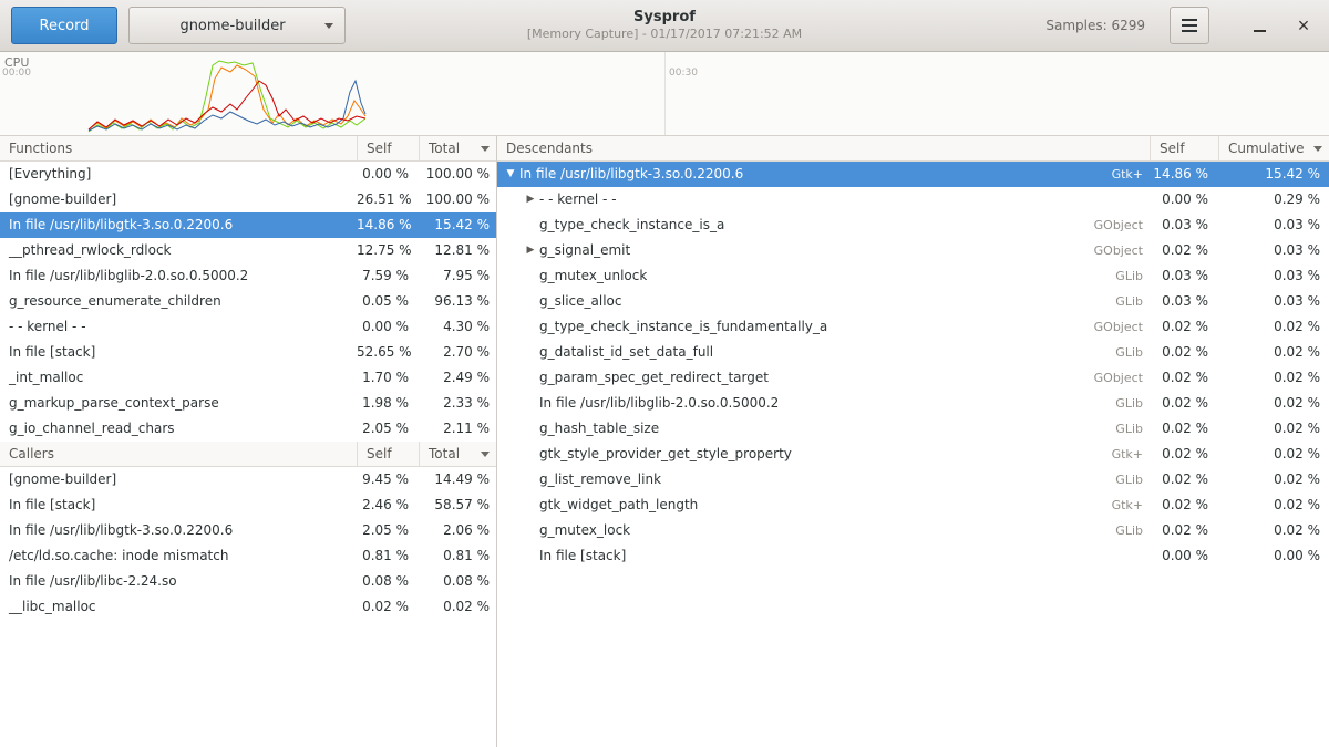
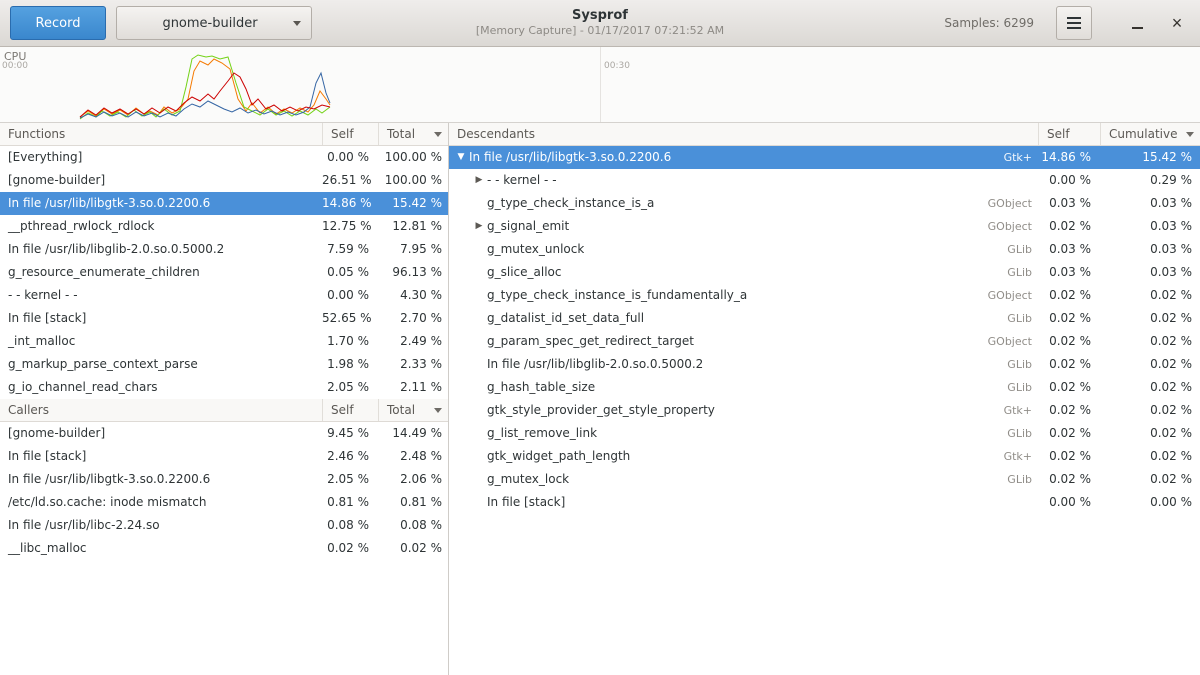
  Record
  gnome-builder
  Sysprof
  [Memory Capture] - 01/17/2017 07:21:52 AM
  Samples: 6299
  ×
  CPU
  00:00
  00:30
  Functions
  Self
  Total
  [Everything]
  0.00 %
  100.00 %
  [gnome-builder]
  26.51 %
  100.00 %
  In file /usr/lib/libgtk-3.so.0.2200.6
  14.86 %
  15.42 %
  __pthread_rwlock_rdlock
  12.75 %
  12.81 %
  In file /usr/lib/libglib-2.0.so.0.5000.2
  7.59 %
  7.95 %
  g_resource_enumerate_children
  0.05 %
  96.13 %
  - - kernel - -
  0.00 %
  4.30 %
  In file [stack]
  52.65 %
  2.70 %
  _int_malloc
  1.70 %
  2.49 %
  g_markup_parse_context_parse
  1.98 %
  2.33 %
  g_io_channel_read_chars
  2.05 %
  2.11 %
  Callers
  Self
  Total
  [gnome-builder]
  9.45 %
  14.49 %
  In file [stack]
  2.46 %
- 58.57 %
+ 2.48 %
  In file /usr/lib/libgtk-3.so.0.2200.6
  2.05 %
  2.06 %
  /etc/ld.so.cache: inode mismatch
  0.81 %
  0.81 %
  In file /usr/lib/libc-2.24.so
  0.08 %
  0.08 %
  __libc_malloc
  0.02 %
  0.02 %
  Descendants
  Self
  Cumulative
  ▼
  In file /usr/lib/libgtk-3.so.0.2200.6
  Gtk+
  14.86 %
  15.42 %
  ▶
  - - kernel - -
  0.00 %
  0.29 %
  g_type_check_instance_is_a
  GObject
  0.03 %
  0.03 %
  ▶
  g_signal_emit
  GObject
  0.02 %
  0.03 %
  g_mutex_unlock
  GLib
  0.03 %
  0.03 %
  g_slice_alloc
  GLib
  0.03 %
  0.03 %
  g_type_check_instance_is_fundamentally_a
  GObject
  0.02 %
  0.02 %
  g_datalist_id_set_data_full
  GLib
  0.02 %
  0.02 %
  g_param_spec_get_redirect_target
  GObject
  0.02 %
  0.02 %
  In file /usr/lib/libglib-2.0.so.0.5000.2
  GLib
  0.02 %
  0.02 %
  g_hash_table_size
  GLib
  0.02 %
  0.02 %
  gtk_style_provider_get_style_property
  Gtk+
  0.02 %
  0.02 %
  g_list_remove_link
  GLib
  0.02 %
  0.02 %
  gtk_widget_path_length
  Gtk+
  0.02 %
  0.02 %
  g_mutex_lock
  GLib
  0.02 %
  0.02 %
  In file [stack]
  0.00 %
  0.00 %
